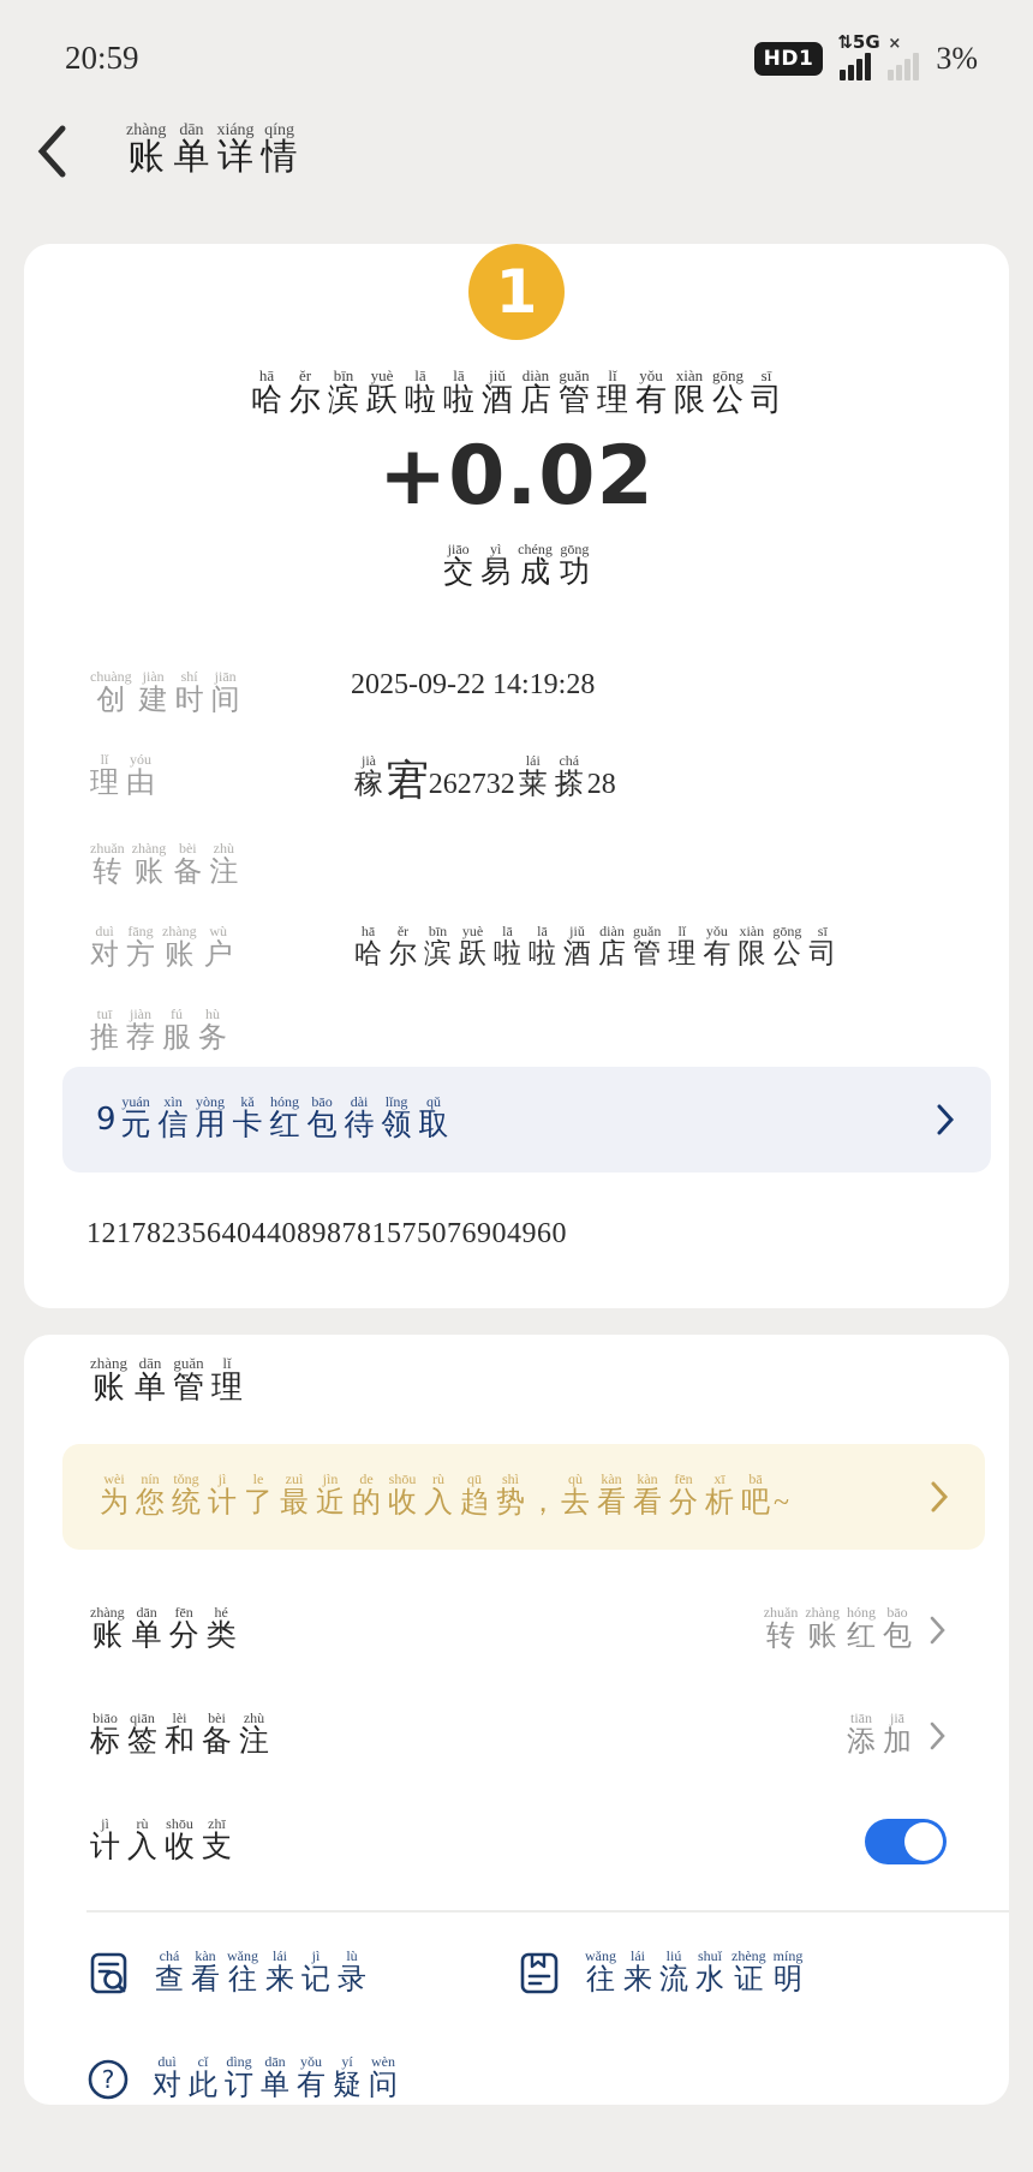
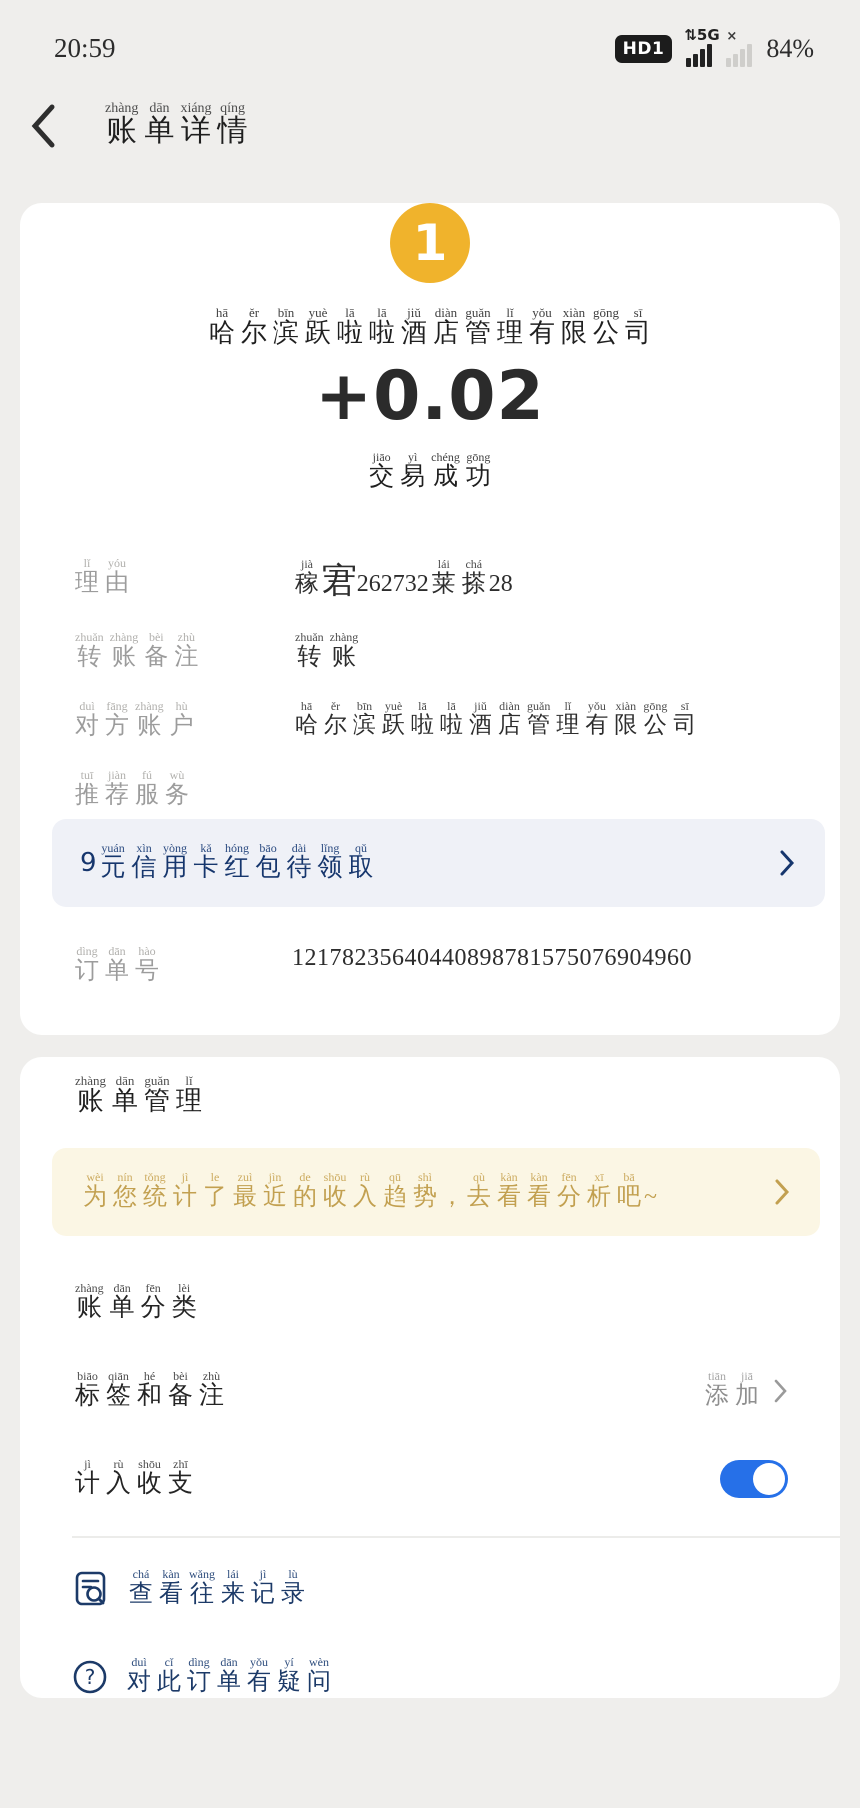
  20:59
  HD1
  ⇅5G
  ×
- 3%
+ 84%
  账zhàng单dān详xiáng情qíng
  1
  哈hā尔ěr滨bīn跃yuè啦lā啦lā酒jiǔ店diàn管guǎn理lǐ有yǒu限xiàn公gōng司sī
  +0.02
  交jiāo易yì成chéng功gōng
- 创chuàng建jiàn时shí间jiān
- 2025-09-22 14:19:28
  理lǐ由yóu
  稼jià宭262732莱lái搽chá28
  转zhuǎn账zhàng备bèi注zhù
+ 转zhuǎn账zhàng
- 对duì方fāng账zhàng户wù
+ 对duì方fāng账zhàng户hù
  哈hā尔ěr滨bīn跃yuè啦lā啦lā酒jiǔ店diàn管guǎn理lǐ有yǒu限xiàn公gōng司sī
- 推tuī荐jiàn服fú务hù
+ 推tuī荐jiàn服fú务wù
  9
  元yuán信xìn用yòng卡kǎ红hóng包bāo待dài领lǐng取qǔ
+ 订dìng单dān号hào
  12178235640440898781575076904960
  账zhàng单dān管guǎn理lǐ
  为wèi您nín统tǒng计jì了le最zuì近jìn的de收shōu入rù趋qū势shì，去qù看kàn看kàn分fēn析xī吧bā~
- 账zhàng单dān分fēn类hé
+ 账zhàng单dān分fēn类lèi
- 转zhuǎn账zhàng红hóng包bāo
- 标biāo签qiān和lèi备bèi注zhù
+ 标biāo签qiān和hé备bèi注zhù
  添tiān加jiā
  计jì入rù收shōu支zhī
  查chá看kàn往wǎng来lái记jì录lù
- 往wǎng来lái流liú水shuǐ证zhèng明míng
  ?
  对duì此cǐ订dìng单dān有yǒu疑yí问wèn
